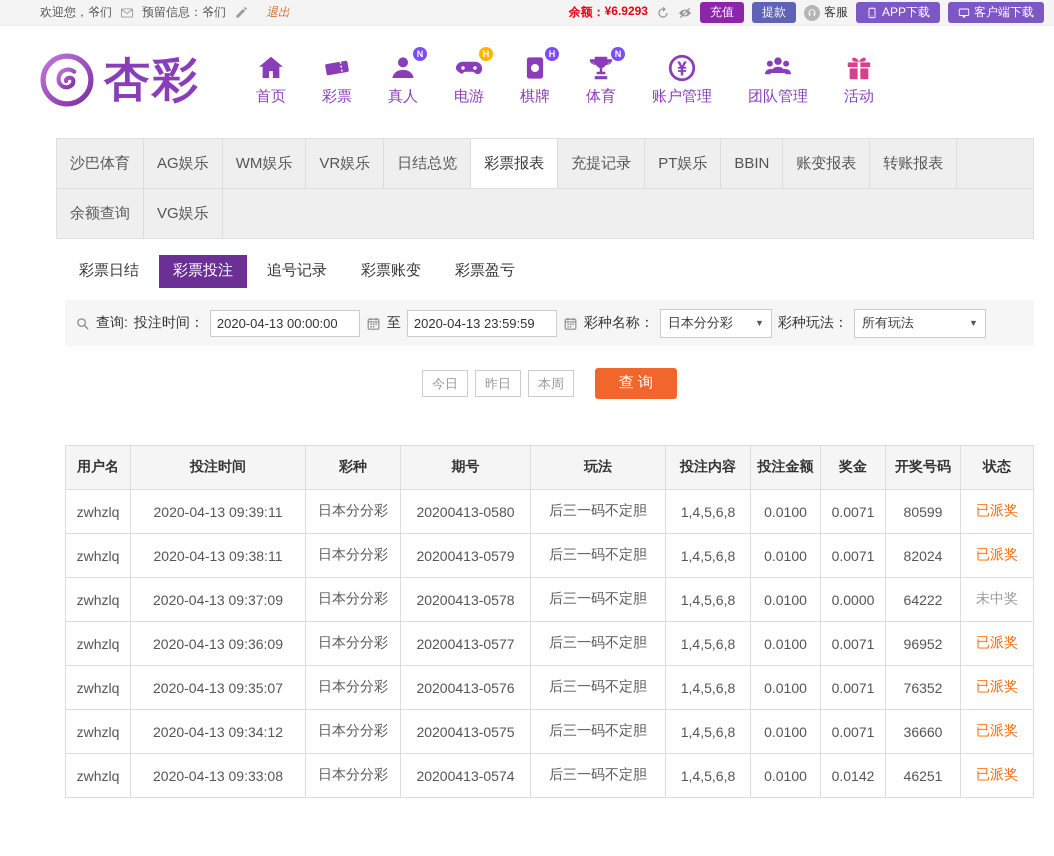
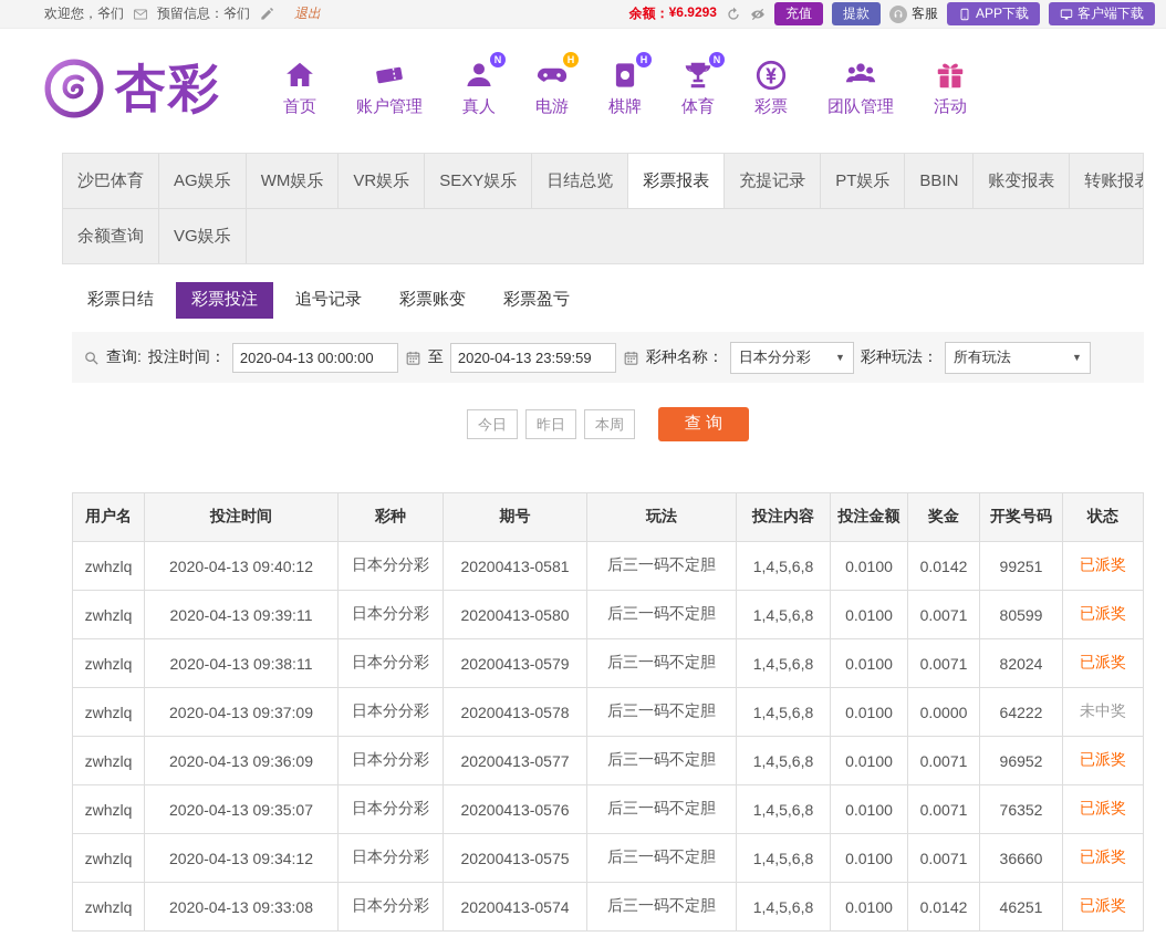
  欢迎您，爷们
  预留信息：爷们
  退出
  余额：
  ¥6.9293
  充值
  提款
  客服
  APP下载
  客户端下载
  杏彩
  首页
- 彩票
+ 账户管理
  N
  真人
  H
  电游
  H
  棋牌
  N
  体育
- 账户管理
+ 彩票
  团队管理
  活动
  沙巴体育
  AG娱乐
  WM娱乐
  VR娱乐
+ SEXY娱乐
  日结总览
  彩票报表
  充提记录
  PT娱乐
  BBIN
  账变报表
  转账报表
  余额查询
  VG娱乐
  彩票日结
  彩票投注
  追号记录
  彩票账变
  彩票盈亏
  查询:
  投注时间：
  2020-04-13 00:00:00
  至
  2020-04-13 23:59:59
  彩种名称：
  日本分分彩
  ▼
  彩种玩法：
  所有玩法
  ▼
  今日
  昨日
  本周
  查 询
  用户名	投注时间	彩种	期号	玩法	投注内容	投注金额	奖金	开奖号码	状态
+ zwhzlq	2020-04-13 09:40:12	日本分分彩	20200413-0581	后三一码不定胆	1,4,5,6,8	0.0100	0.0142	99251	已派奖
  zwhzlq	2020-04-13 09:39:11	日本分分彩	20200413-0580	后三一码不定胆	1,4,5,6,8	0.0100	0.0071	80599	已派奖
  zwhzlq	2020-04-13 09:38:11	日本分分彩	20200413-0579	后三一码不定胆	1,4,5,6,8	0.0100	0.0071	82024	已派奖
  zwhzlq	2020-04-13 09:37:09	日本分分彩	20200413-0578	后三一码不定胆	1,4,5,6,8	0.0100	0.0000	64222	未中奖
  zwhzlq	2020-04-13 09:36:09	日本分分彩	20200413-0577	后三一码不定胆	1,4,5,6,8	0.0100	0.0071	96952	已派奖
  zwhzlq	2020-04-13 09:35:07	日本分分彩	20200413-0576	后三一码不定胆	1,4,5,6,8	0.0100	0.0071	76352	已派奖
  zwhzlq	2020-04-13 09:34:12	日本分分彩	20200413-0575	后三一码不定胆	1,4,5,6,8	0.0100	0.0071	36660	已派奖
  zwhzlq	2020-04-13 09:33:08	日本分分彩	20200413-0574	后三一码不定胆	1,4,5,6,8	0.0100	0.0142	46251	已派奖
